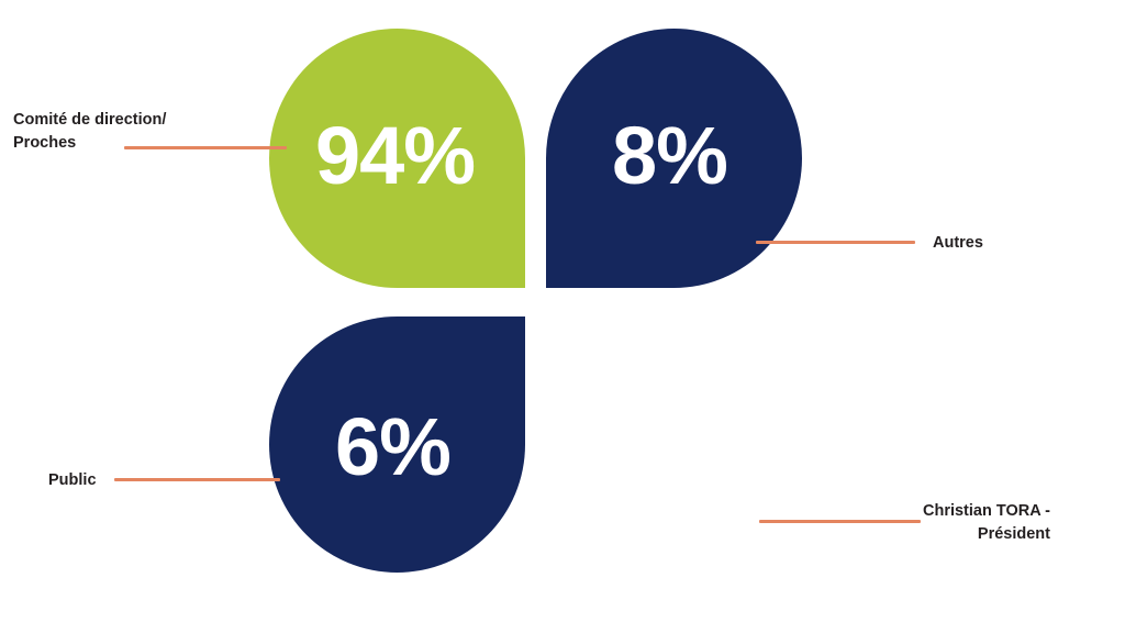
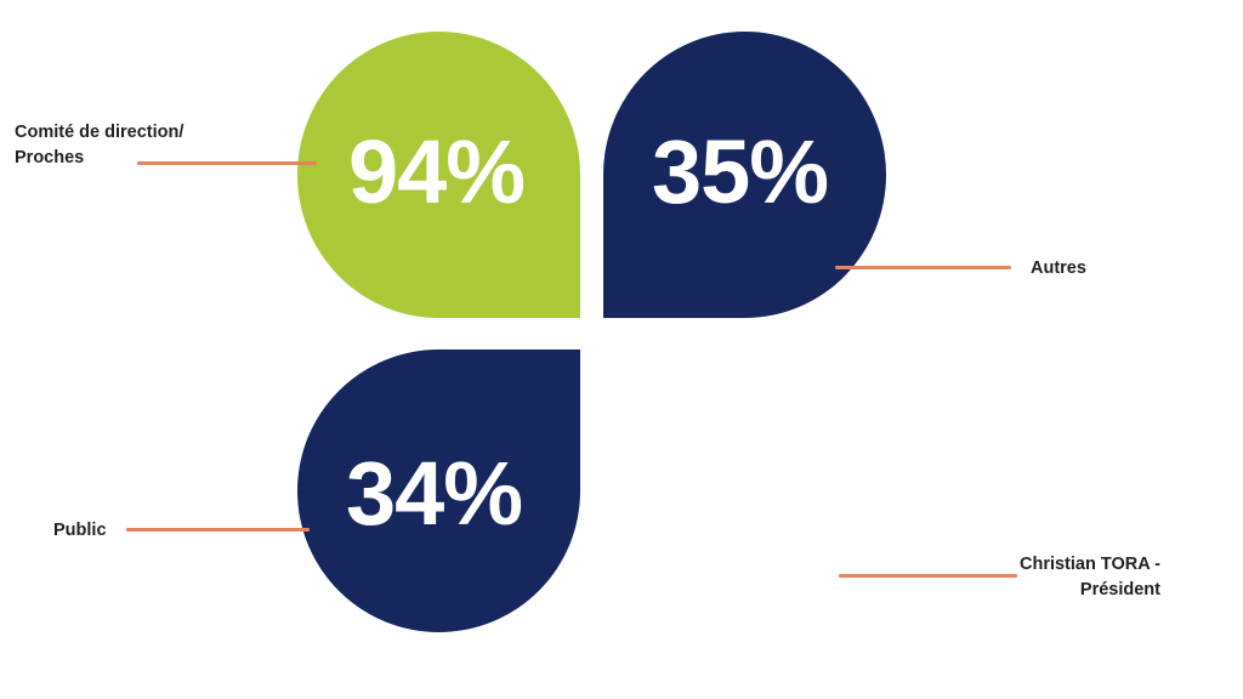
  94%
- 8%
+ 35%
- 6%
+ 34%
  Comité de direction/
  Proches
  Public
  Autres
  Christian TORA -
  Président
